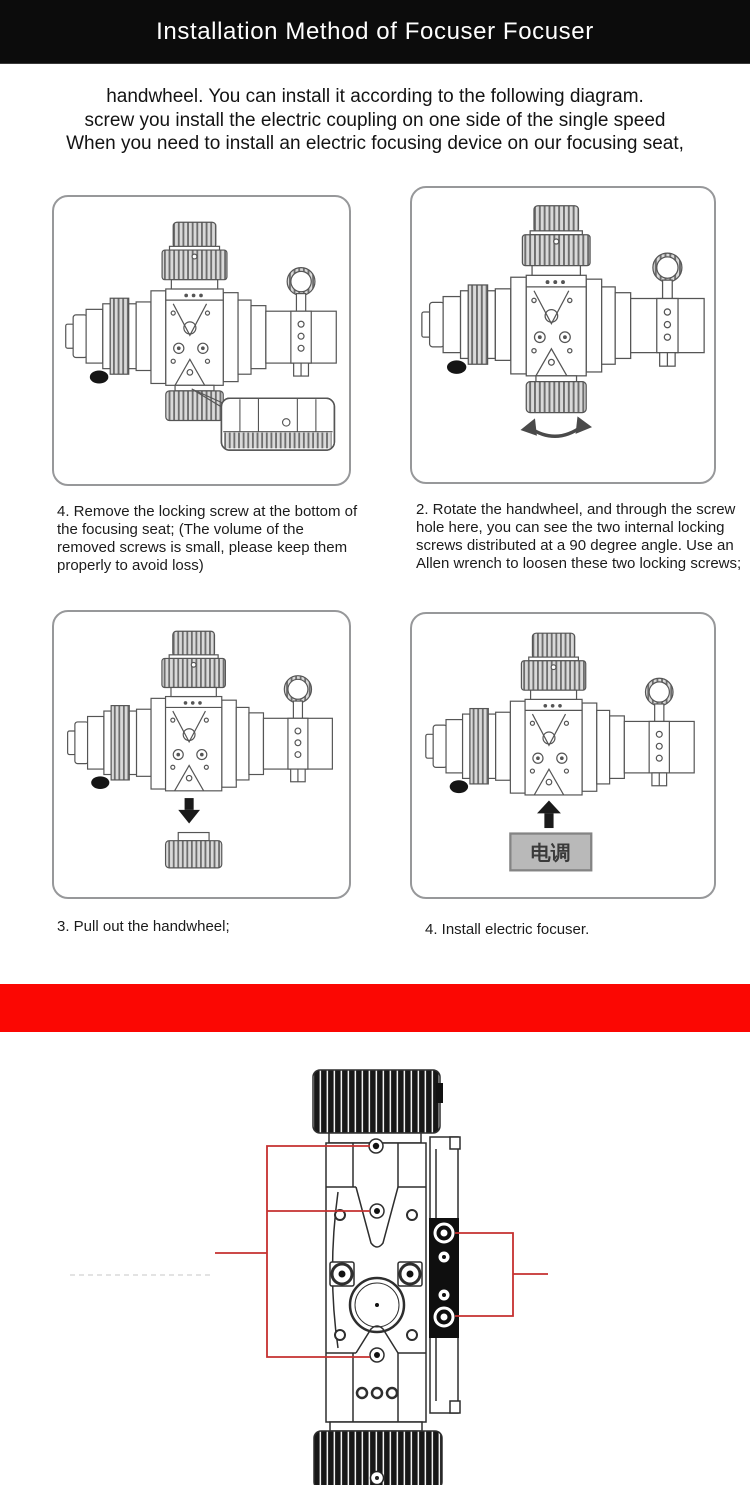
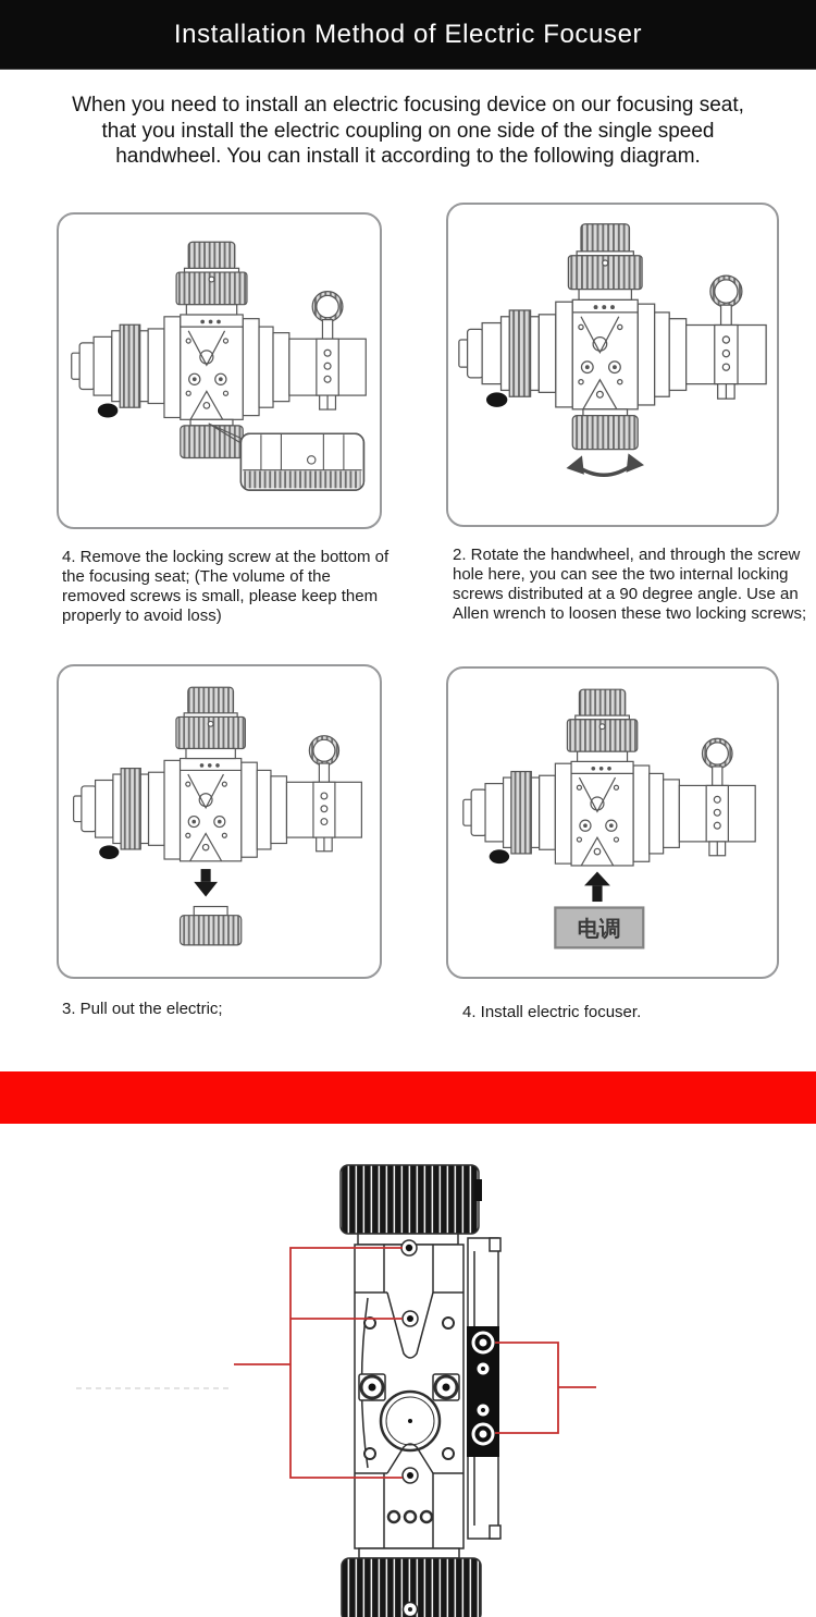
- Installation Method of Focuser Focuser
+ Installation Method of Electric Focuser
- handwheel. You can install it according to the following diagram.
+ When you need to install an electric focusing device on our focusing seat,
- screw you install the electric coupling on one side of the single speed
+ that you install the electric coupling on one side of the single speed
- When you need to install an electric focusing device on our focusing seat,
+ handwheel. You can install it according to the following diagram.
  4. Remove the locking screw at the bottom of the focusing seat; (The volume of the removed screws is small, please keep them properly to avoid loss)
  2. Rotate the handwheel, and through the screw hole here, you can see the two internal locking screws distributed at a 90 degree angle. Use an Allen wrench to loosen these two locking screws;
  电调
- 3. Pull out the handwheel;
+ 3. Pull out the electric;
  4. Install electric focuser.
